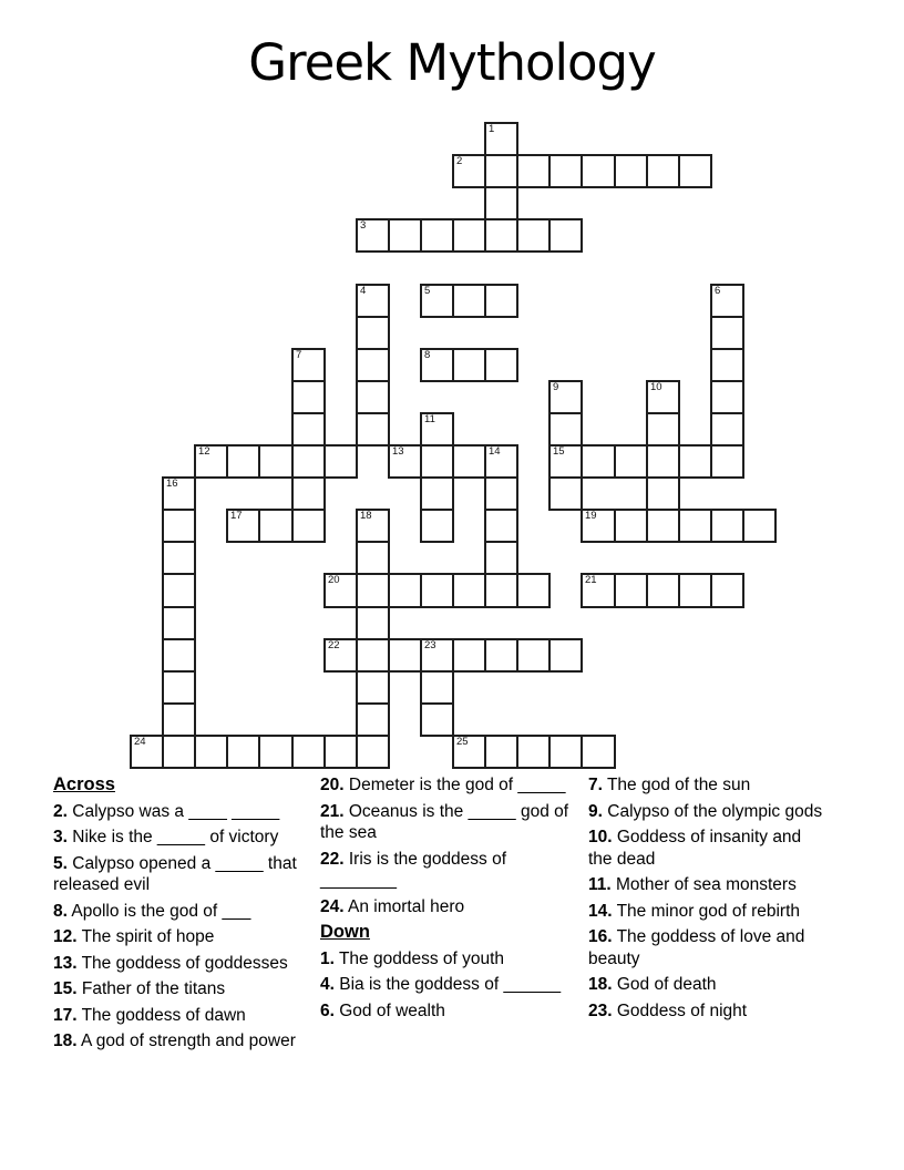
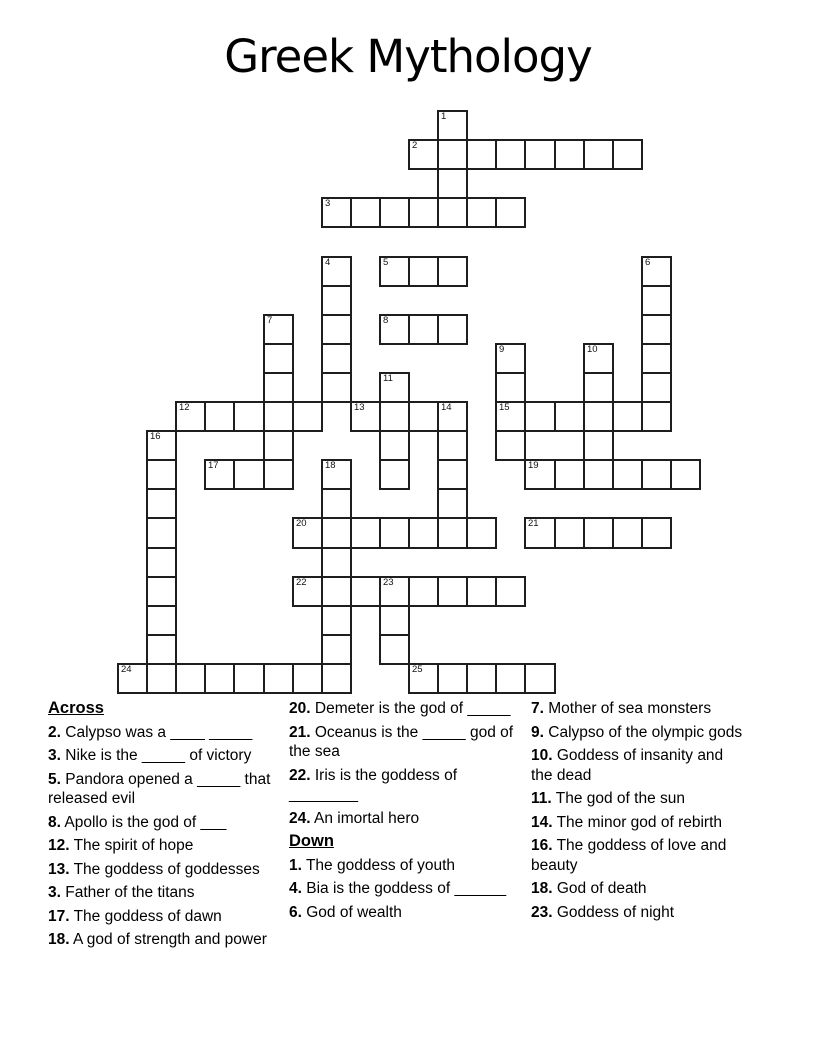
  Greek Mythology
  1
  2
  3
  4
  5
  6
  7
  8
  9
  10
  11
  12
  13
  14
  15
  16
  17
  18
  19
  20
  21
  22
  23
  24
  25
  Across
  2. Calypso was a ____ _____
  3. Nike is the _____ of victory
- 5. Calypso opened a _____ that released evil
+ 5. Pandora opened a _____ that released evil
  8. Apollo is the god of ___
  12. The spirit of hope
  13. The goddess of goddesses
- 15. Father of the titans
+ 3. Father of the titans
  17. The goddess of dawn
  18. A god of strength and power
  20. Demeter is the god of _____
  21. Oceanus is the _____ god of the sea
  22. Iris is the goddess of ________
  24. An imortal hero
  Down
  1. The goddess of youth
  4. Bia is the goddess of ______
  6. God of wealth
- 7. The god of the sun
+ 7. Mother of sea monsters
  9. Calypso of the olympic gods
  10. Goddess of insanity and the dead
- 11. Mother of sea monsters
+ 11. The god of the sun
  14. The minor god of rebirth
  16. The goddess of love and beauty
  18. God of death
  23. Goddess of night
